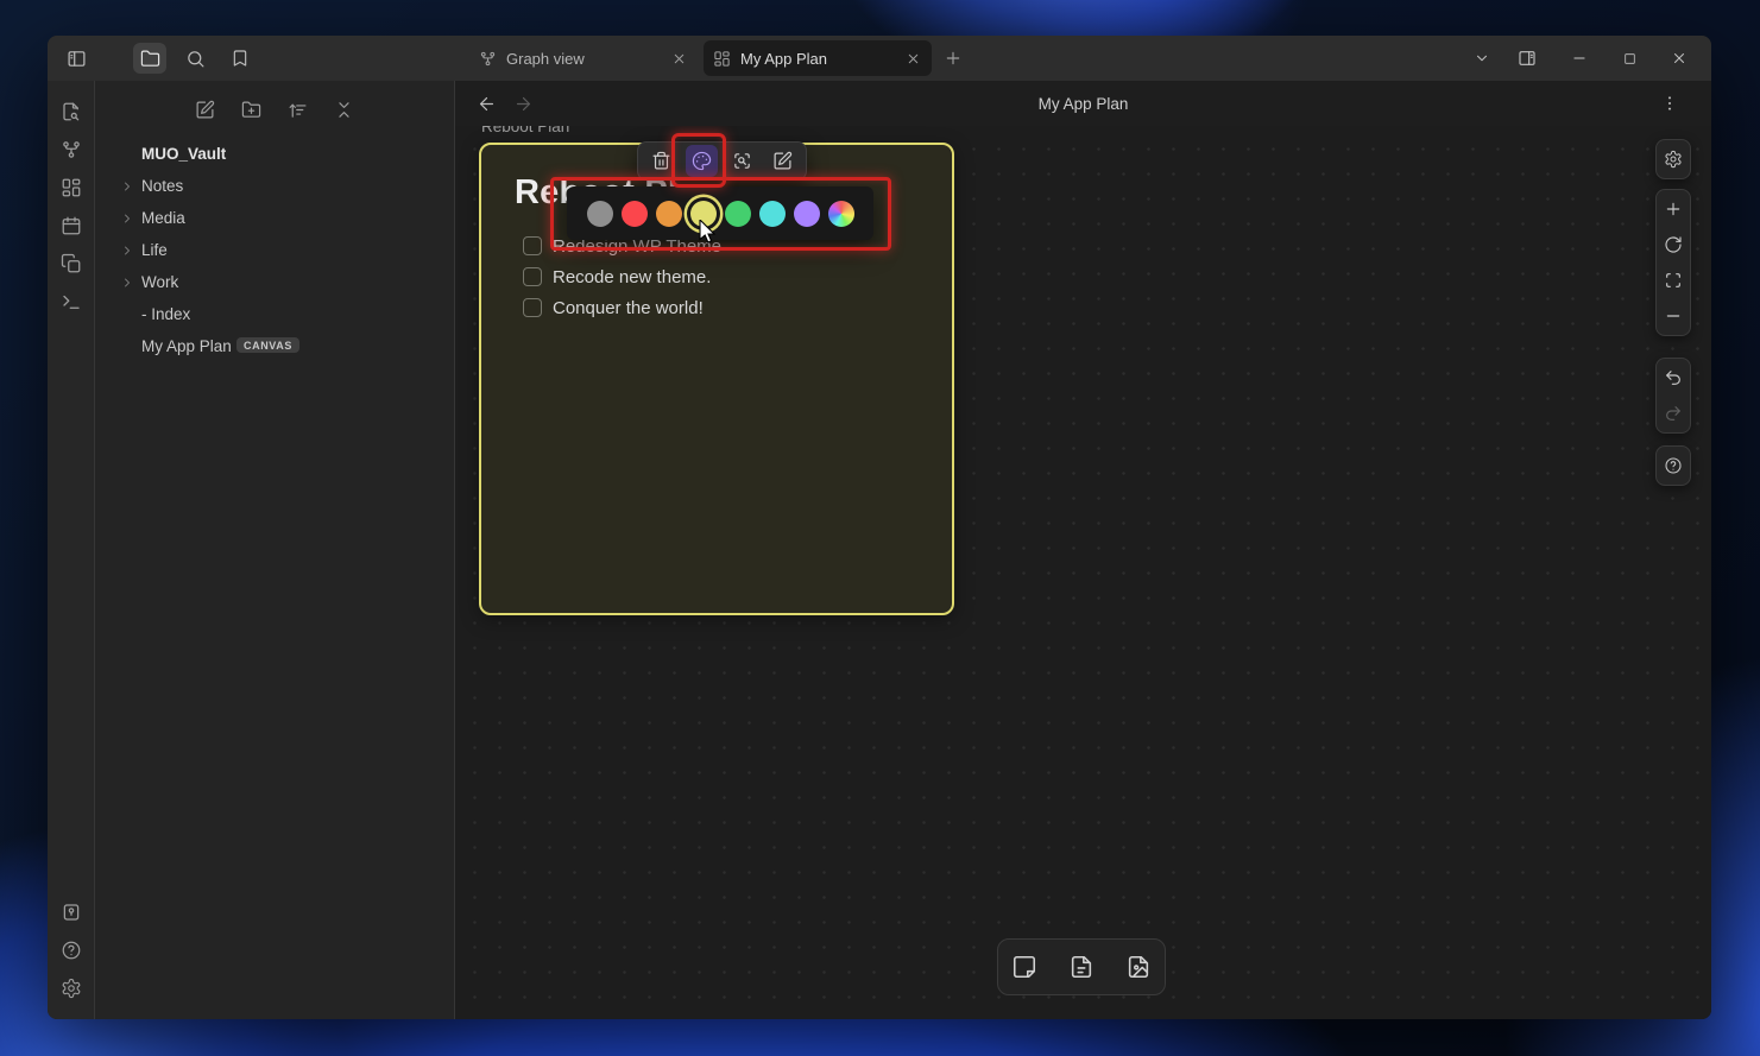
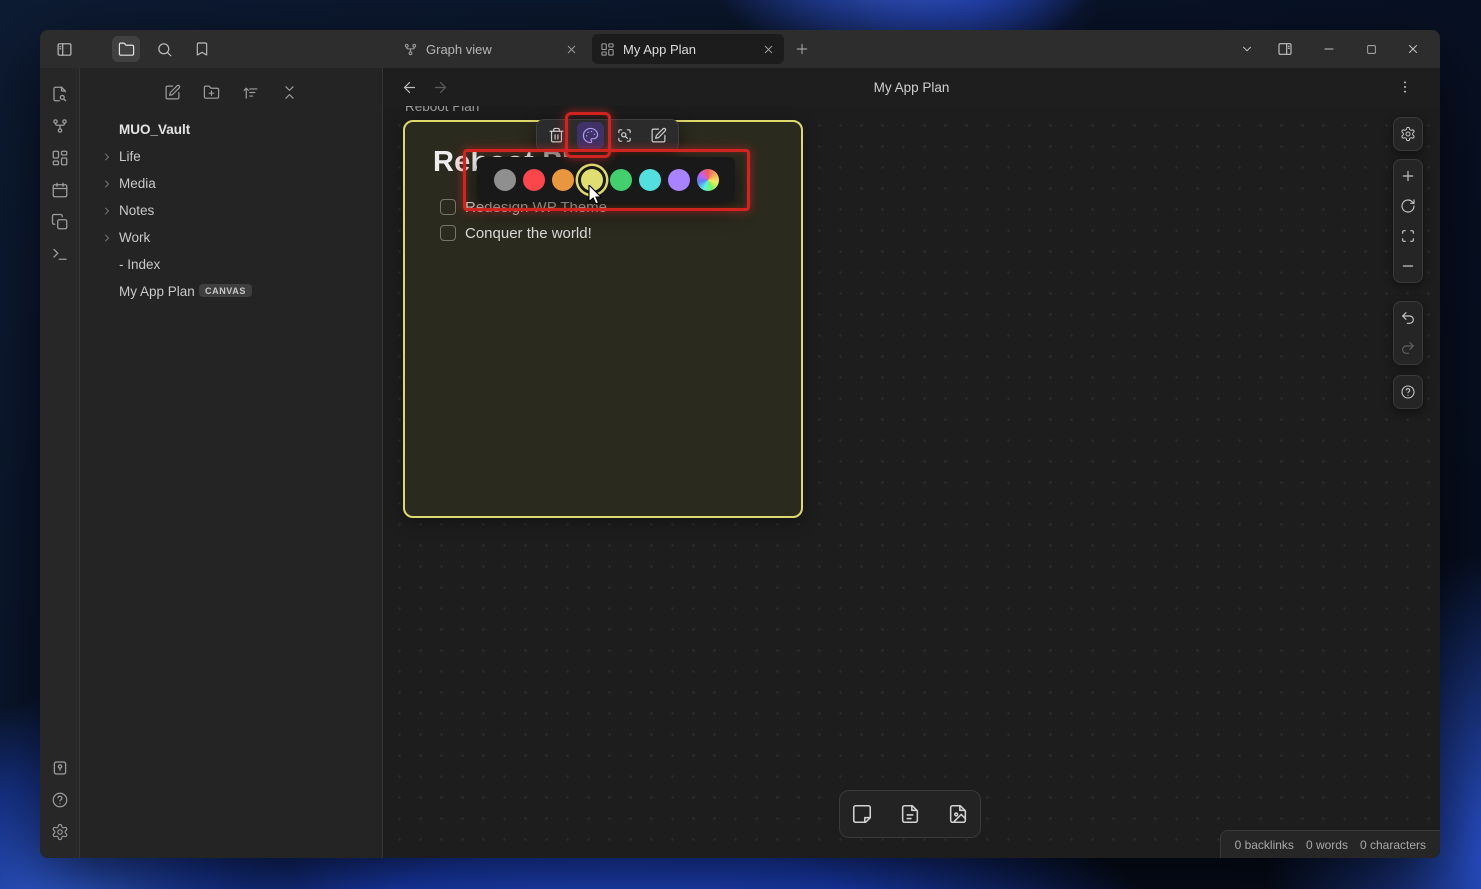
  Graph view
  My App Plan
  MUO_Vault
- Notes
+ Life
  Media
- Life
+ Notes
  Work
  - Index
  My App Plan
  CANVAS
  My App Plan
  Reboot Plan
  Redesign WP Theme
- Recode new theme.
  Conquer the world!
+ 0 backlinks
+ 0 words
+ 0 characters
